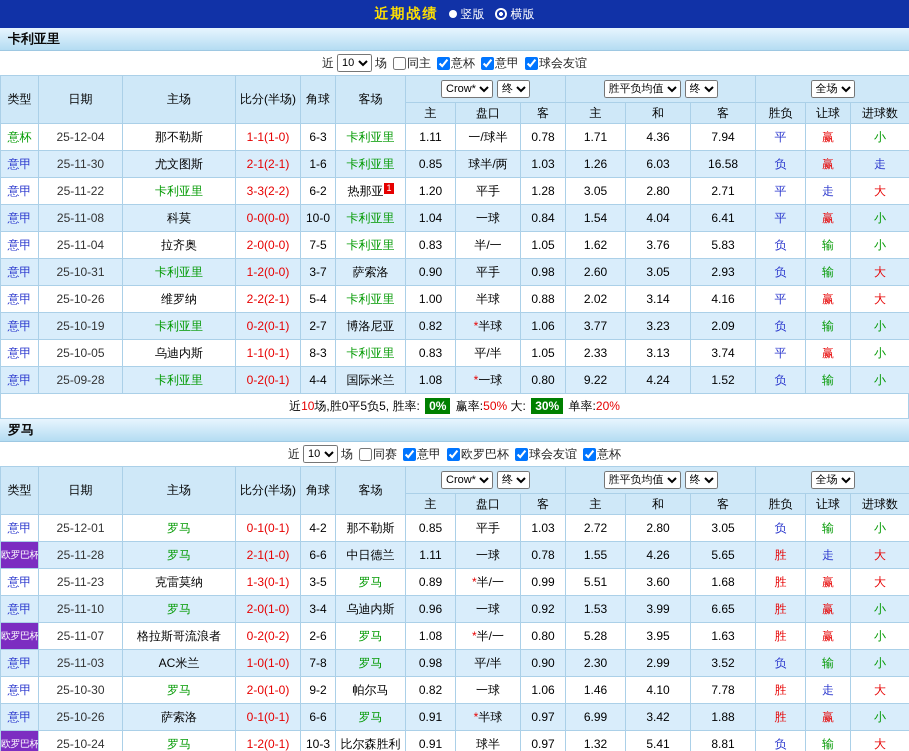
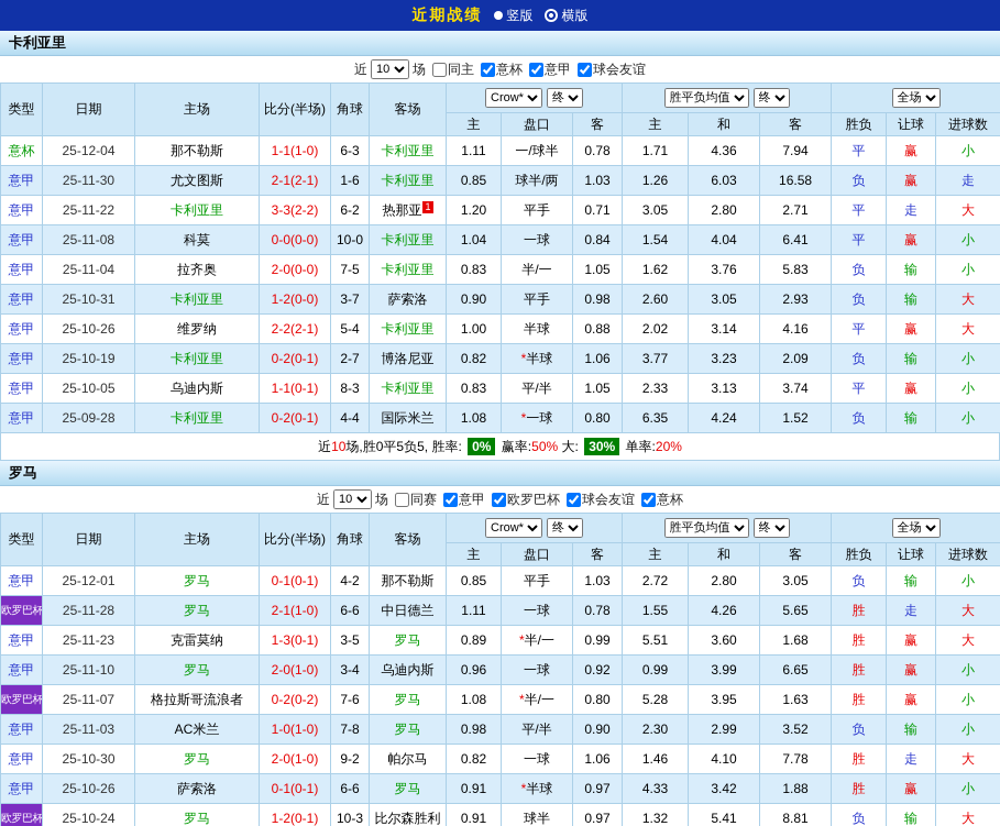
  近期战绩
  竖版
  横版
  卡利亚里
  近
  10
  场
  同主
  意杯
  意甲
  球会友谊
  类型	日期	主场	比分(半场)	角球	客场	Crow* 终	胜平负均值 终	全场
  主	盘口	客	主	和	客	胜负	让球	进球数
  意杯	25-12-04	那不勒斯	1-1(1-0)	6-3	卡利亚里	1.11	一/球半	0.78	1.71	4.36	7.94	平	赢	小
  意甲	25-11-30	尤文图斯	2-1(2-1)	1-6	卡利亚里	0.85	球半/两	1.03	1.26	6.03	16.58	负	赢	走
- 意甲	25-11-22	卡利亚里	3-3(2-2)	6-2	热那亚 1	1.20	平手	1.28	3.05	2.80	2.71	平	走	大
+ 意甲	25-11-22	卡利亚里	3-3(2-2)	6-2	热那亚 1	1.20	平手	0.71	3.05	2.80	2.71	平	走	大
  意甲	25-11-08	科莫	0-0(0-0)	10-0	卡利亚里	1.04	一球	0.84	1.54	4.04	6.41	平	赢	小
  意甲	25-11-04	拉齐奥	2-0(0-0)	7-5	卡利亚里	0.83	半/一	1.05	1.62	3.76	5.83	负	输	小
  意甲	25-10-31	卡利亚里	1-2(0-0)	3-7	萨索洛	0.90	平手	0.98	2.60	3.05	2.93	负	输	大
  意甲	25-10-26	维罗纳	2-2(2-1)	5-4	卡利亚里	1.00	半球	0.88	2.02	3.14	4.16	平	赢	大
  意甲	25-10-19	卡利亚里	0-2(0-1)	2-7	博洛尼亚	0.82	*半球	1.06	3.77	3.23	2.09	负	输	小
  意甲	25-10-05	乌迪内斯	1-1(0-1)	8-3	卡利亚里	0.83	平/半	1.05	2.33	3.13	3.74	平	赢	小
- 意甲	25-09-28	卡利亚里	0-2(0-1)	4-4	国际米兰	1.08	*一球	0.80	9.22	4.24	1.52	负	输	小
+ 意甲	25-09-28	卡利亚里	0-2(0-1)	4-4	国际米兰	1.08	*一球	0.80	6.35	4.24	1.52	负	输	小
  近
  10
  场,胜0平5负5, 胜率:
  0%
  赢率:
  50%
  大:
  30%
  单率:
  20%
  罗马
  近
  10
  场
  同赛
  意甲
  欧罗巴杯
  球会友谊
  意杯
  类型	日期	主场	比分(半场)	角球	客场	Crow* 终	胜平负均值 终	全场
  主	盘口	客	主	和	客	胜负	让球	进球数
  意甲	25-12-01	罗马	0-1(0-1)	4-2	那不勒斯	0.85	平手	1.03	2.72	2.80	3.05	负	输	小
  欧罗巴杯	25-11-28	罗马	2-1(1-0)	6-6	中日德兰	1.11	一球	0.78	1.55	4.26	5.65	胜	走	大
  意甲	25-11-23	克雷莫纳	1-3(0-1)	3-5	罗马	0.89	*半/一	0.99	5.51	3.60	1.68	胜	赢	大
- 意甲	25-11-10	罗马	2-0(1-0)	3-4	乌迪内斯	0.96	一球	0.92	1.53	3.99	6.65	胜	赢	小
+ 意甲	25-11-10	罗马	2-0(1-0)	3-4	乌迪内斯	0.96	一球	0.92	0.99	3.99	6.65	胜	赢	小
- 欧罗巴杯	25-11-07	格拉斯哥流浪者	0-2(0-2)	2-6	罗马	1.08	*半/一	0.80	5.28	3.95	1.63	胜	赢	小
+ 欧罗巴杯	25-11-07	格拉斯哥流浪者	0-2(0-2)	7-6	罗马	1.08	*半/一	0.80	5.28	3.95	1.63	胜	赢	小
  意甲	25-11-03	AC米兰	1-0(1-0)	7-8	罗马	0.98	平/半	0.90	2.30	2.99	3.52	负	输	小
  意甲	25-10-30	罗马	2-0(1-0)	9-2	帕尔马	0.82	一球	1.06	1.46	4.10	7.78	胜	走	大
- 意甲	25-10-26	萨索洛	0-1(0-1)	6-6	罗马	0.91	*半球	0.97	6.99	3.42	1.88	胜	赢	小
+ 意甲	25-10-26	萨索洛	0-1(0-1)	6-6	罗马	0.91	*半球	0.97	4.33	3.42	1.88	胜	赢	小
  欧罗巴杯	25-10-24	罗马	1-2(0-1)	10-3	比尔森胜利	0.91	球半	0.97	1.32	5.41	8.81	负	输	大
